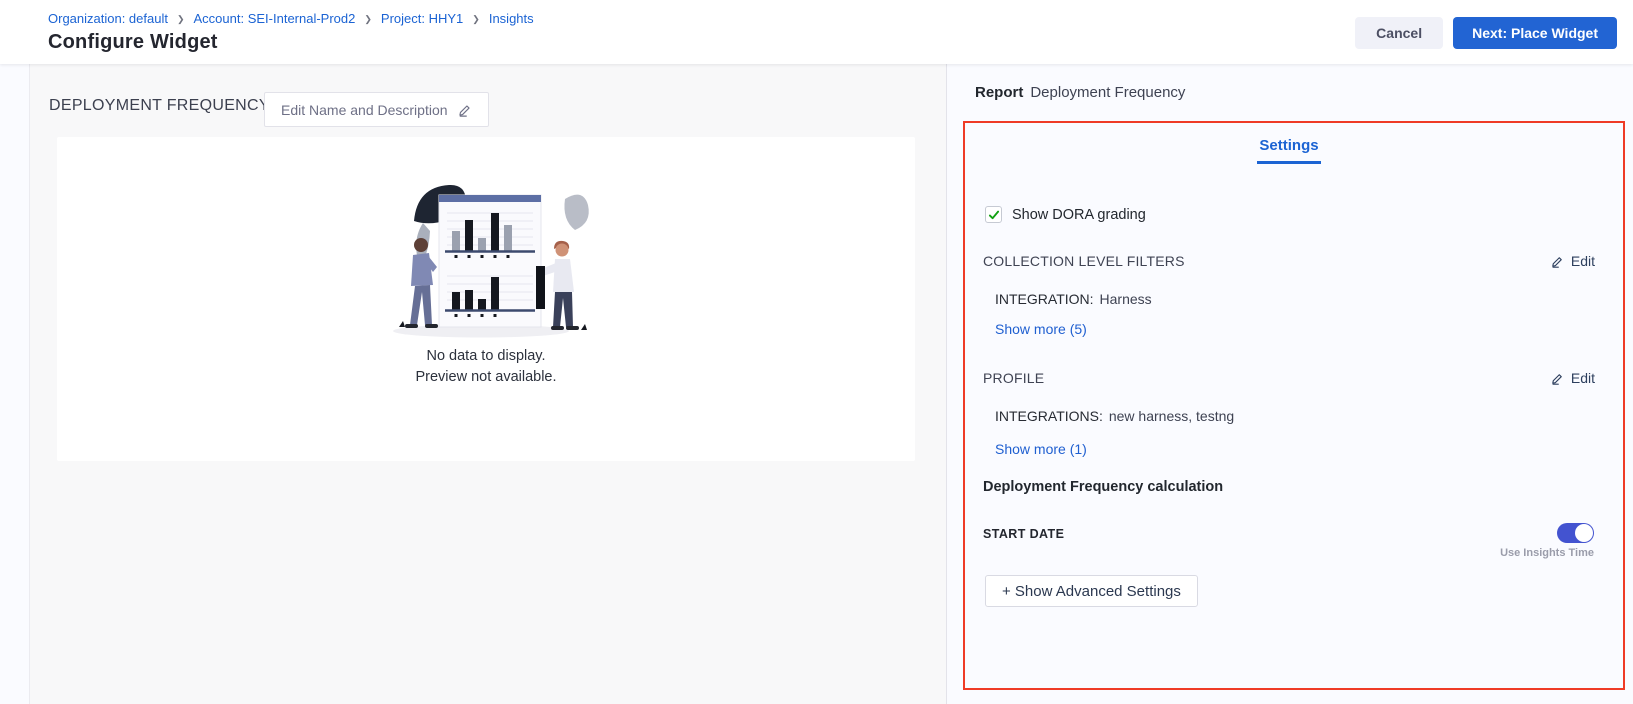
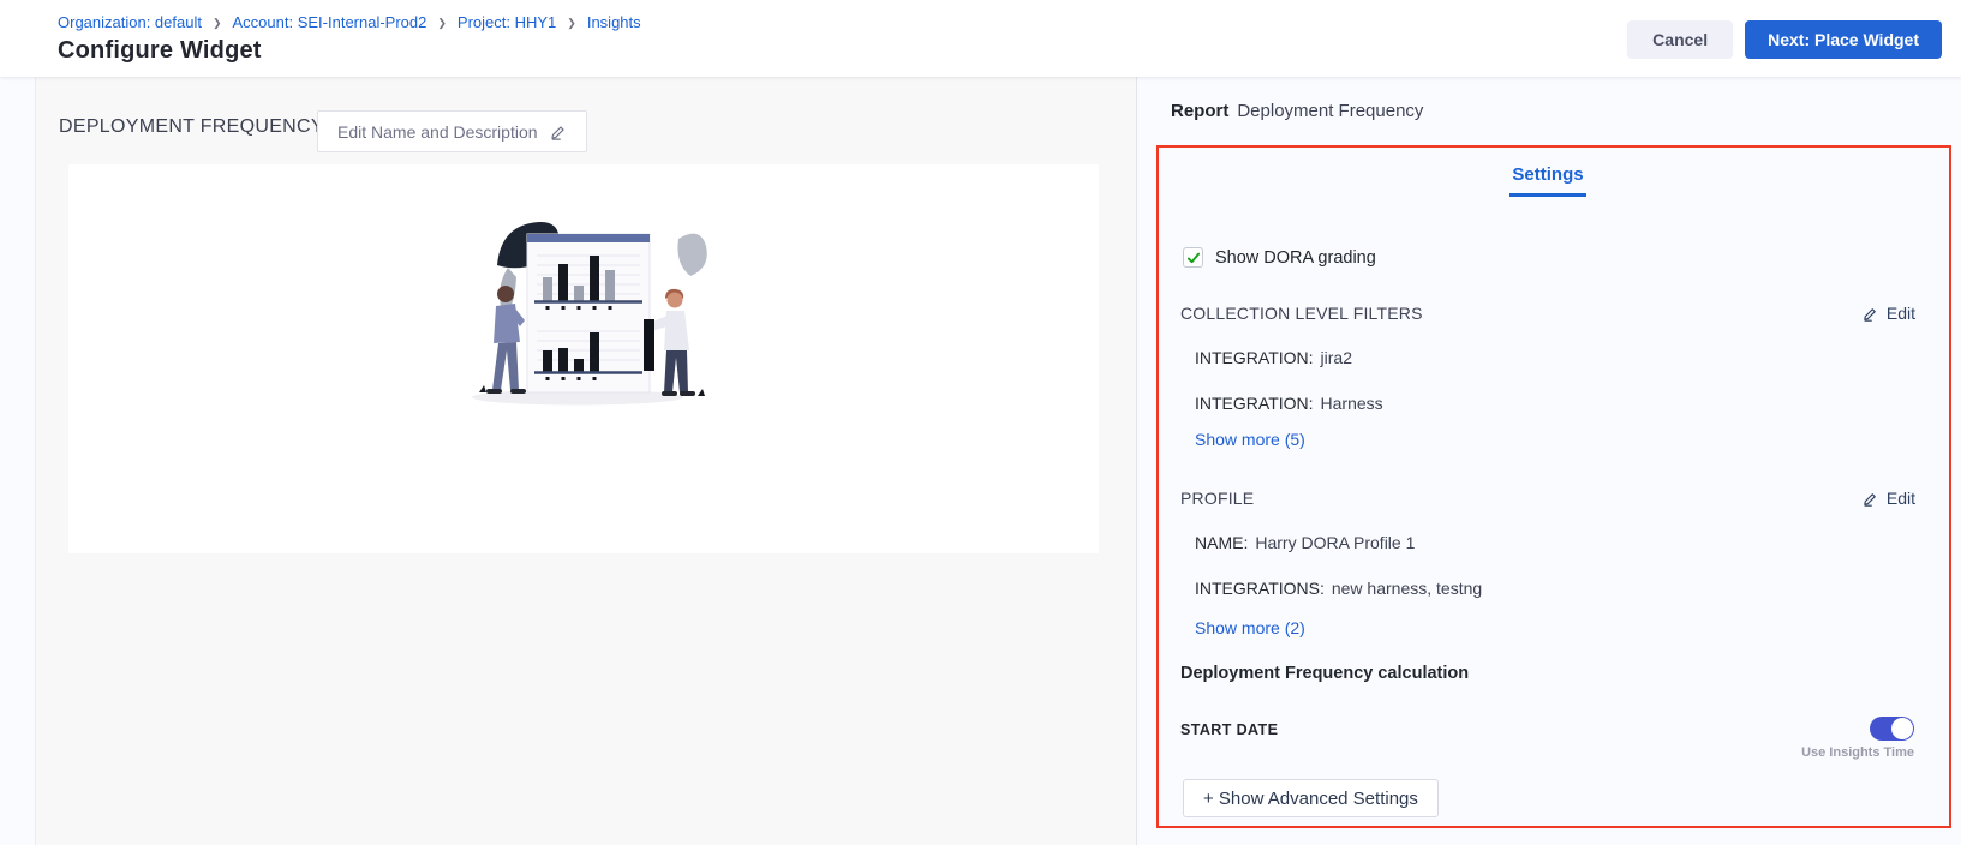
  Organization: default
  ❯
  Account: SEI-Internal-Prod2
  ❯
  Project: HHY1
  ❯
  Insights
  Configure Widget
  Cancel
  Next: Place Widget
  DEPLOYMENT FREQUENC
  Edit Name and Description
- No data to display.
- Preview not available.
  Report
  Deployment Frequency
  Settings
  Show DORA grading
  COLLECTION LEVEL FILTERS
  Edit
+ INTEGRATION: jira2
  INTEGRATION: Harness
  Show more (5)
  PROFILE
  Edit
+ NAME: Harry DORA Profile 1
  INTEGRATIONS: new harness, testng
- Show more (1)
+ Show more (2)
  Deployment Frequency calculation
  START DATE
  Use Insights Time
  + Show Advanced Settings
